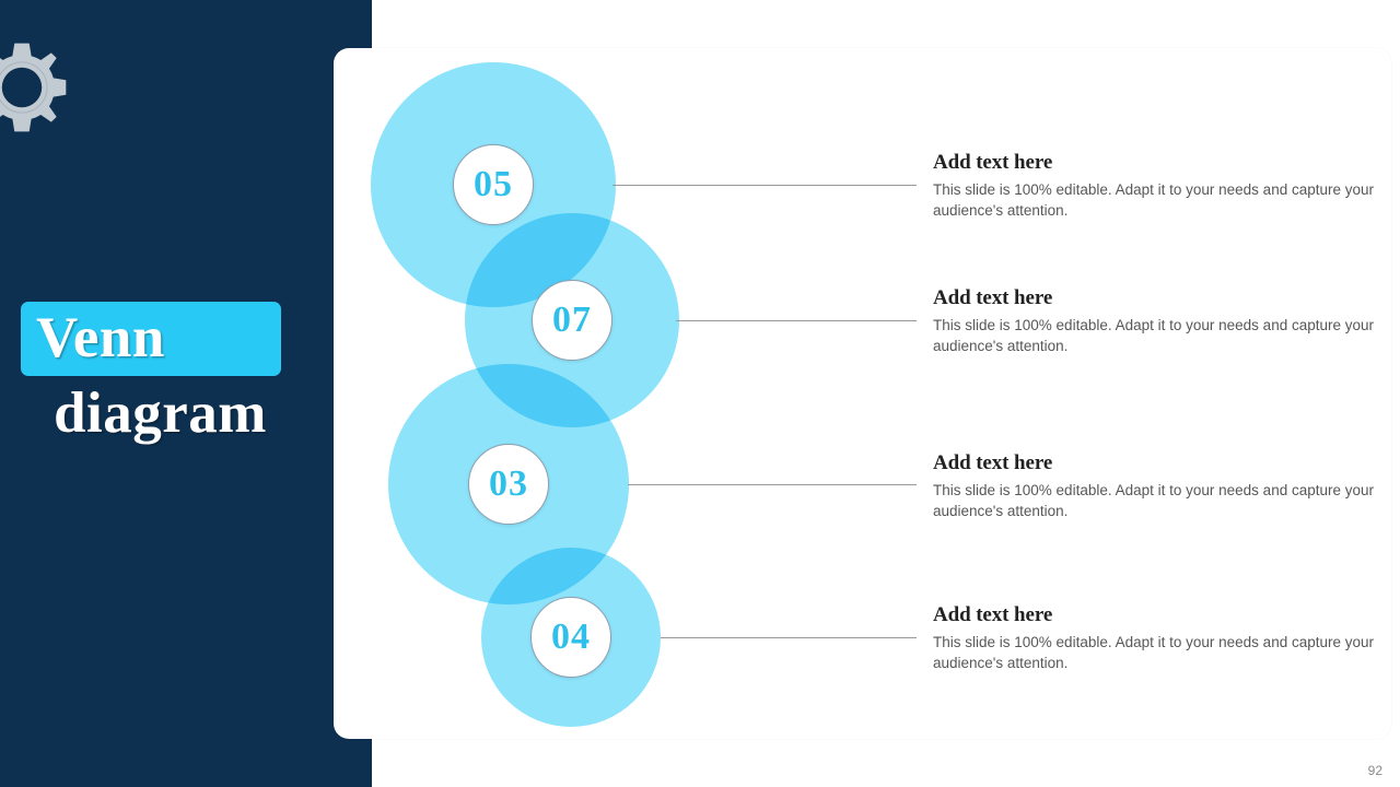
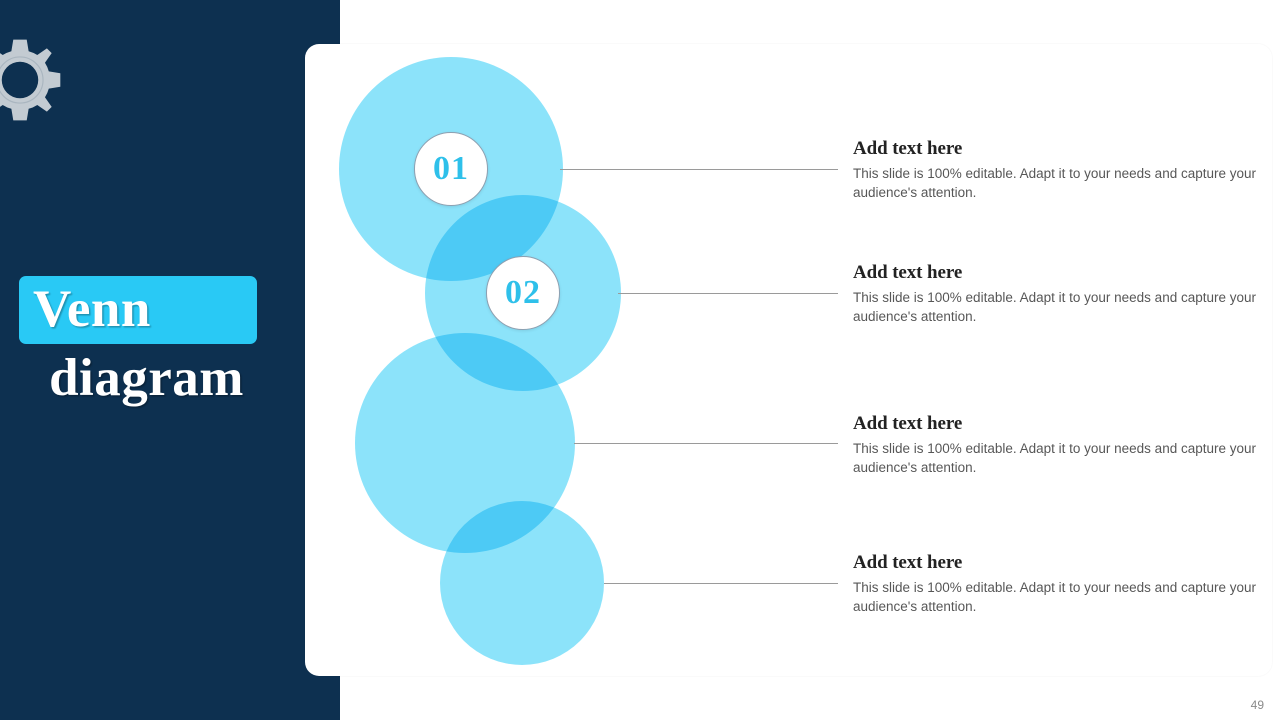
  Venn
  diagram
- 05
+ 01
- 07
+ 02
- 03
- 04
  Add text here
  This slide is 100% editable. Adapt it to your needs and capture your audience's attention.
  Add text here
  This slide is 100% editable. Adapt it to your needs and capture your audience's attention.
  Add text here
  This slide is 100% editable. Adapt it to your needs and capture your audience's attention.
  Add text here
  This slide is 100% editable. Adapt it to your needs and capture your audience's attention.
- 92
+ 49
